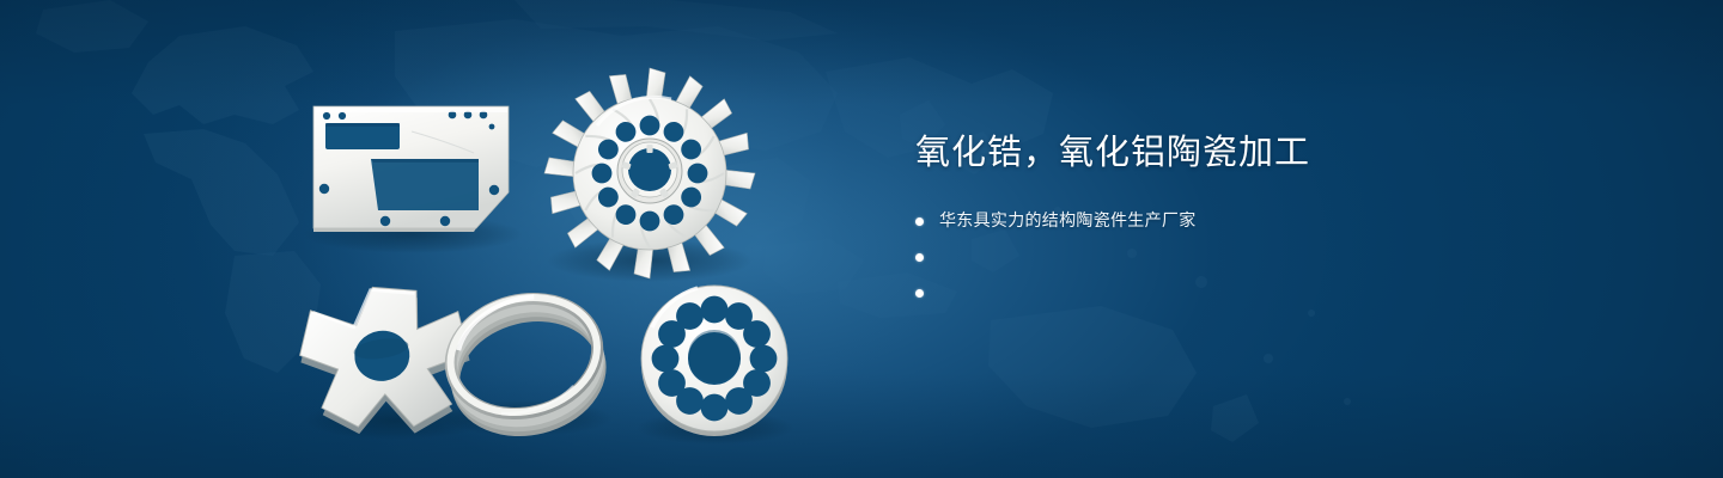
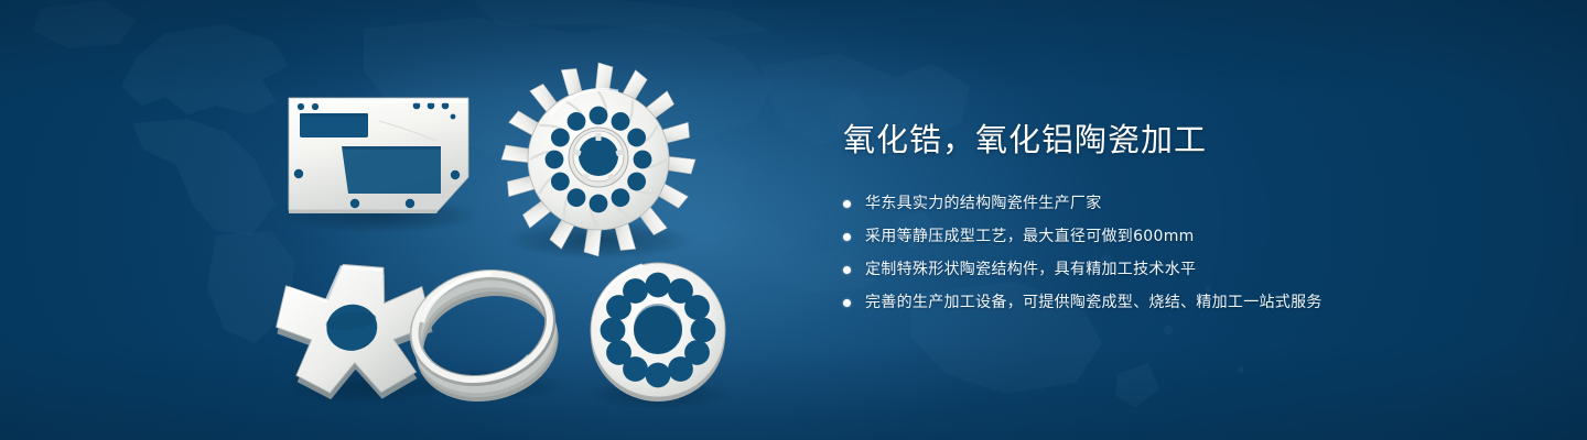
  氧化锆，氧化铝陶瓷加工
  华东具实力的结构陶瓷件生产厂家
+ 采用等静压成型工艺，最大直径可做到600mm
+ 定制特殊形状陶瓷结构件，具有精加工技术水平
+ 完善的生产加工设备，可提供陶瓷成型、烧结、精加工一站式服务
